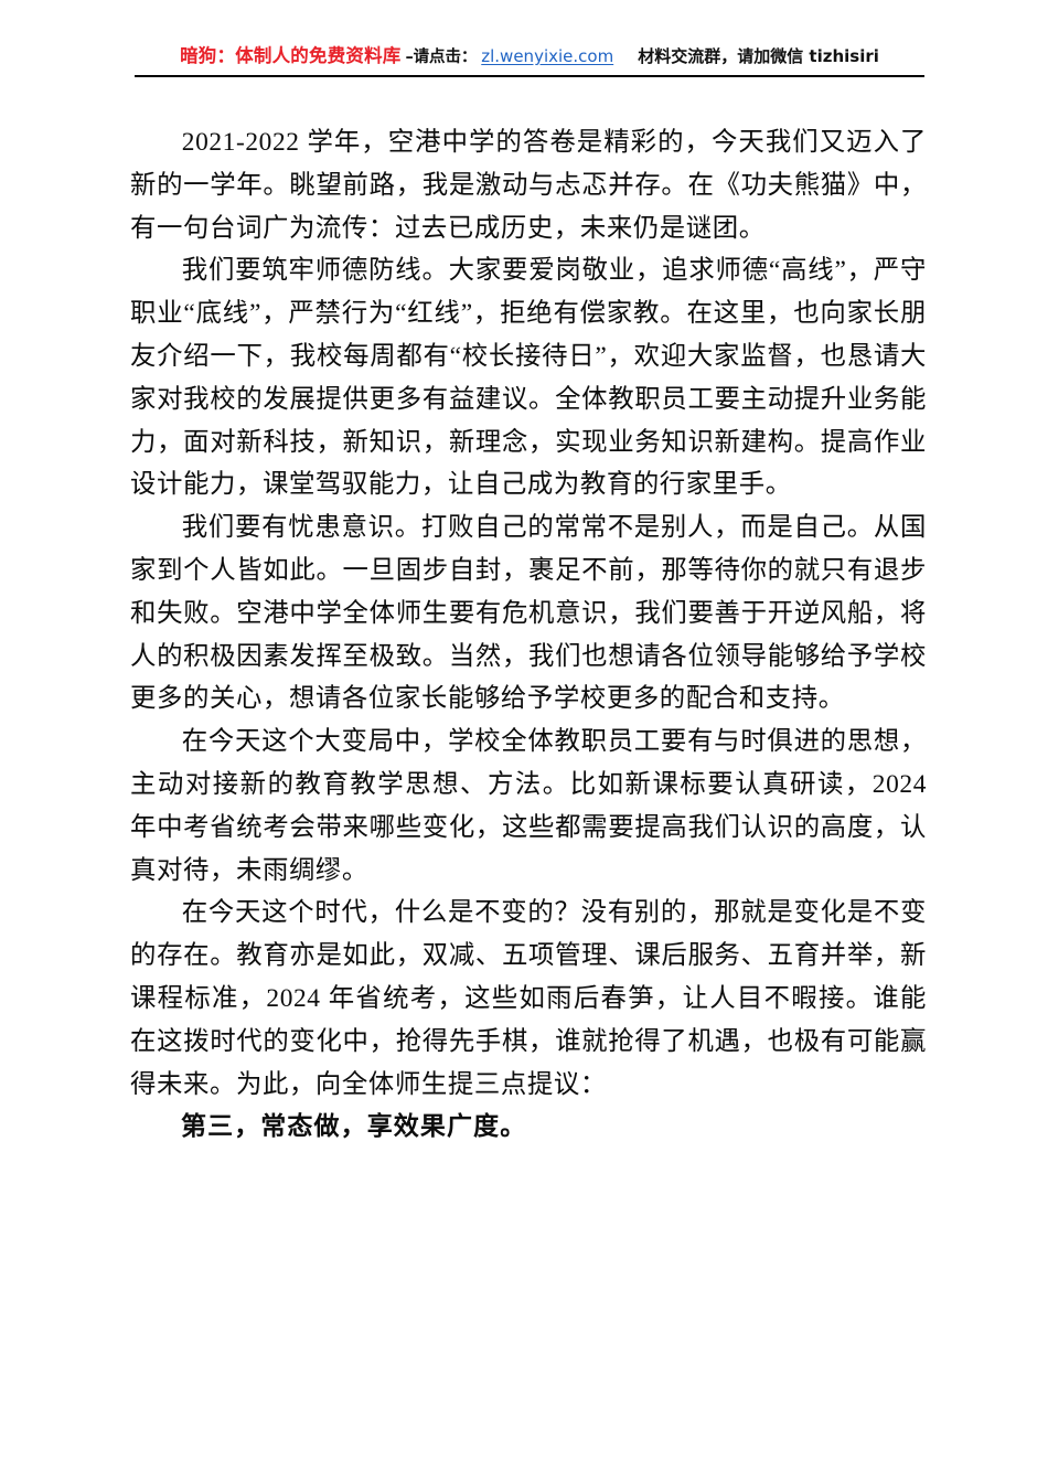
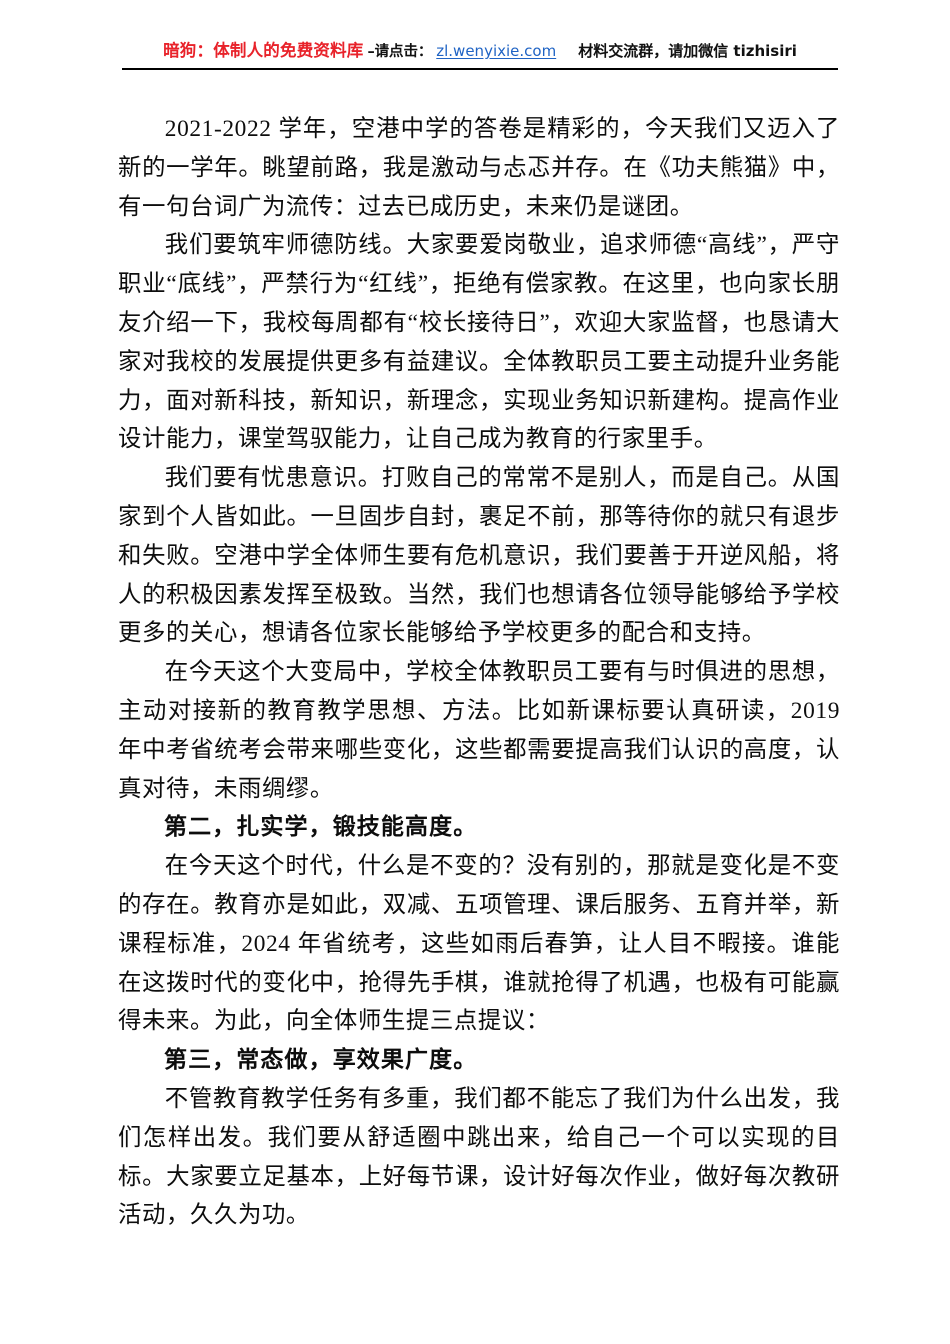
  暗狗：体制人的免费资料库 –请点击： zl.wenyixie.com 材料交流群，请加微信 tizhisiri
  2021-2022 学年，空港中学的答卷是精彩的，今天我们又迈入了新的一学年。眺望前路，我是激动与忐忑并存。在《功夫熊猫》中，有一句台词广为流传：过去已成历史，未来仍是谜团。
  我们要筑牢师德防线。大家要爱岗敬业，追求师德“高线”，严守职业“底线”，严禁行为“红线”，拒绝有偿家教。在这里，也向家长朋友介绍一下，我校每周都有“校长接待日”，欢迎大家监督，也恳请大家对我校的发展提供更多有益建议。全体教职员工要主动提升业务能力，面对新科技，新知识，新理念，实现业务知识新建构。提高作业设计能力，课堂驾驭能力，让自己成为教育的行家里手。
  我们要有忧患意识。打败自己的常常不是别人，而是自己。从国家到个人皆如此。一旦固步自封，裹足不前，那等待你的就只有退步和失败。空港中学全体师生要有危机意识，我们要善于开逆风船，将人的积极因素发挥至极致。当然，我们也想请各位领导能够给予学校更多的关心，想请各位家长能够给予学校更多的配合和支持。
- 在今天这个大变局中，学校全体教职员工要有与时俱进的思想，主动对接新的教育教学思想、方法。比如新课标要认真研读，2024 年中考省统考会带来哪些变化，这些都需要提高我们认识的高度，认真对待，未雨绸缪。
+ 在今天这个大变局中，学校全体教职员工要有与时俱进的思想，主动对接新的教育教学思想、方法。比如新课标要认真研读，2019 年中考省统考会带来哪些变化，这些都需要提高我们认识的高度，认真对待，未雨绸缪。
+ 第二，扎实学，锻技能高度。
  在今天这个时代，什么是不变的？没有别的，那就是变化是不变的存在。教育亦是如此，双减、五项管理、课后服务、五育并举，新课程标准，2024 年省统考，这些如雨后春笋，让人目不暇接。谁能在这拨时代的变化中，抢得先手棋，谁就抢得了机遇，也极有可能赢得未来。为此，向全体师生提三点提议：
  第三，常态做，享效果广度。
+ 不管教育教学任务有多重，我们都不能忘了我们为什么出发，我们怎样出发。我们要从舒适圈中跳出来，给自己一个可以实现的目标。大家要立足基本，上好每节课，设计好每次作业，做好每次教研活动，久久为功。
